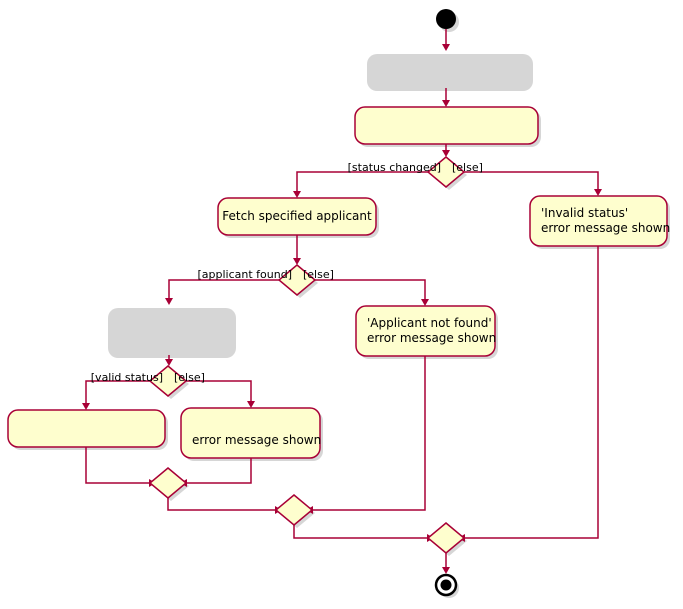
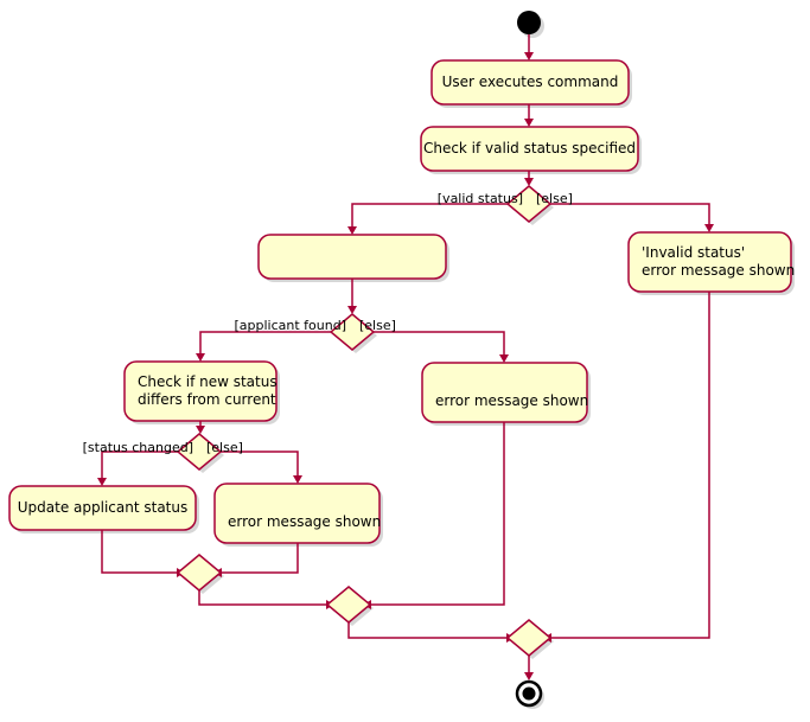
+ User executes command
+ Check if valid status specified
  'Invalid status'
  error message shown
- Fetch specified applicant
- 'Applicant not found'
  error message shown
+ Check if new status
+ differs from current
+ Update applicant status
  error message shown
- [status changed]
+ [valid status]
  [else]
  [applicant found]
  [else]
- [valid status]
+ [status changed]
  [else]
